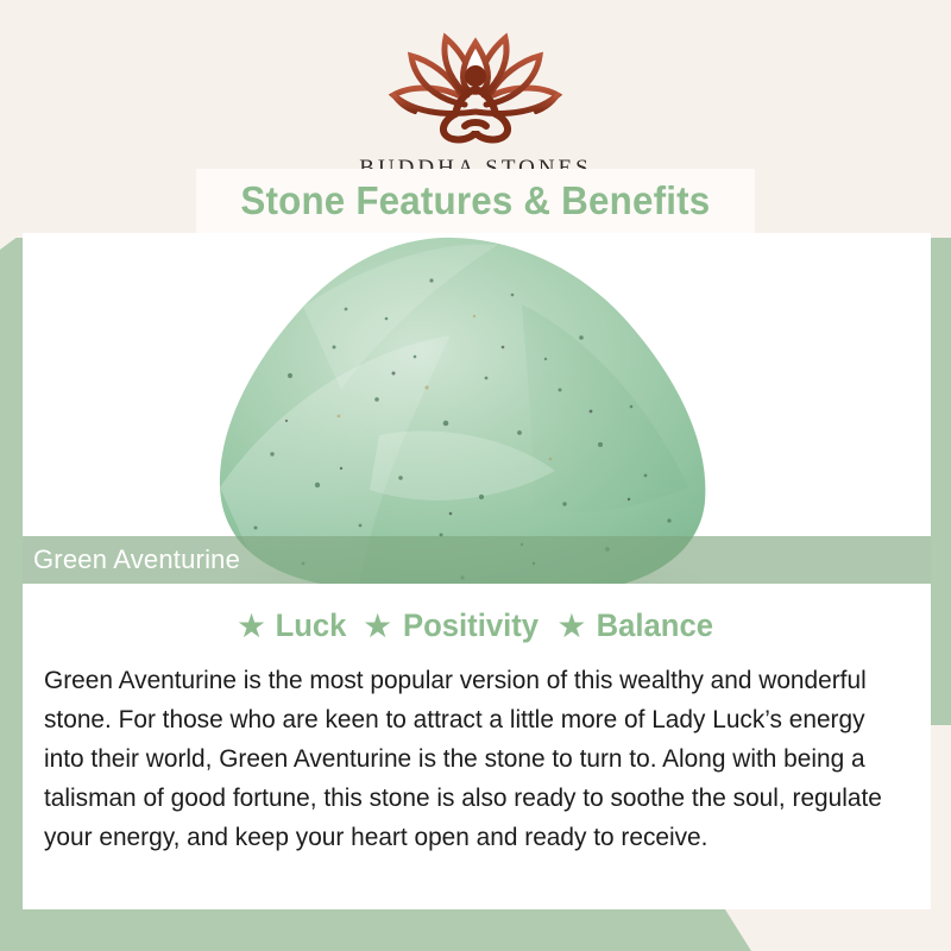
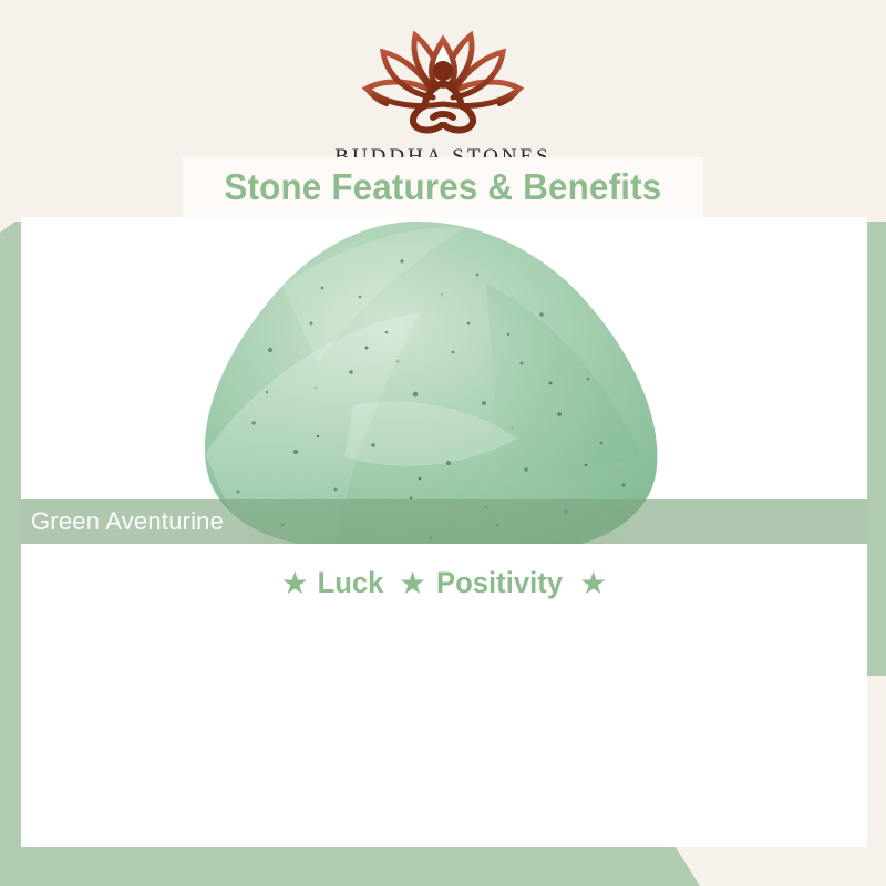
  Stone Features & Benefits
  Green Aventurine
  ★
  Luck
  ★
  Positivity
  ★
- Balance
- Green Aventurine is the most popular version of this wealthy and wonderful stone. For those who are keen to attract a little more of Lady Luck’s energy into their world, Green Aventurine is the stone to turn to. Along with being a talisman of good fortune, this stone is also ready to soothe the soul, regulate your energy, and keep your heart open and ready to receive.
